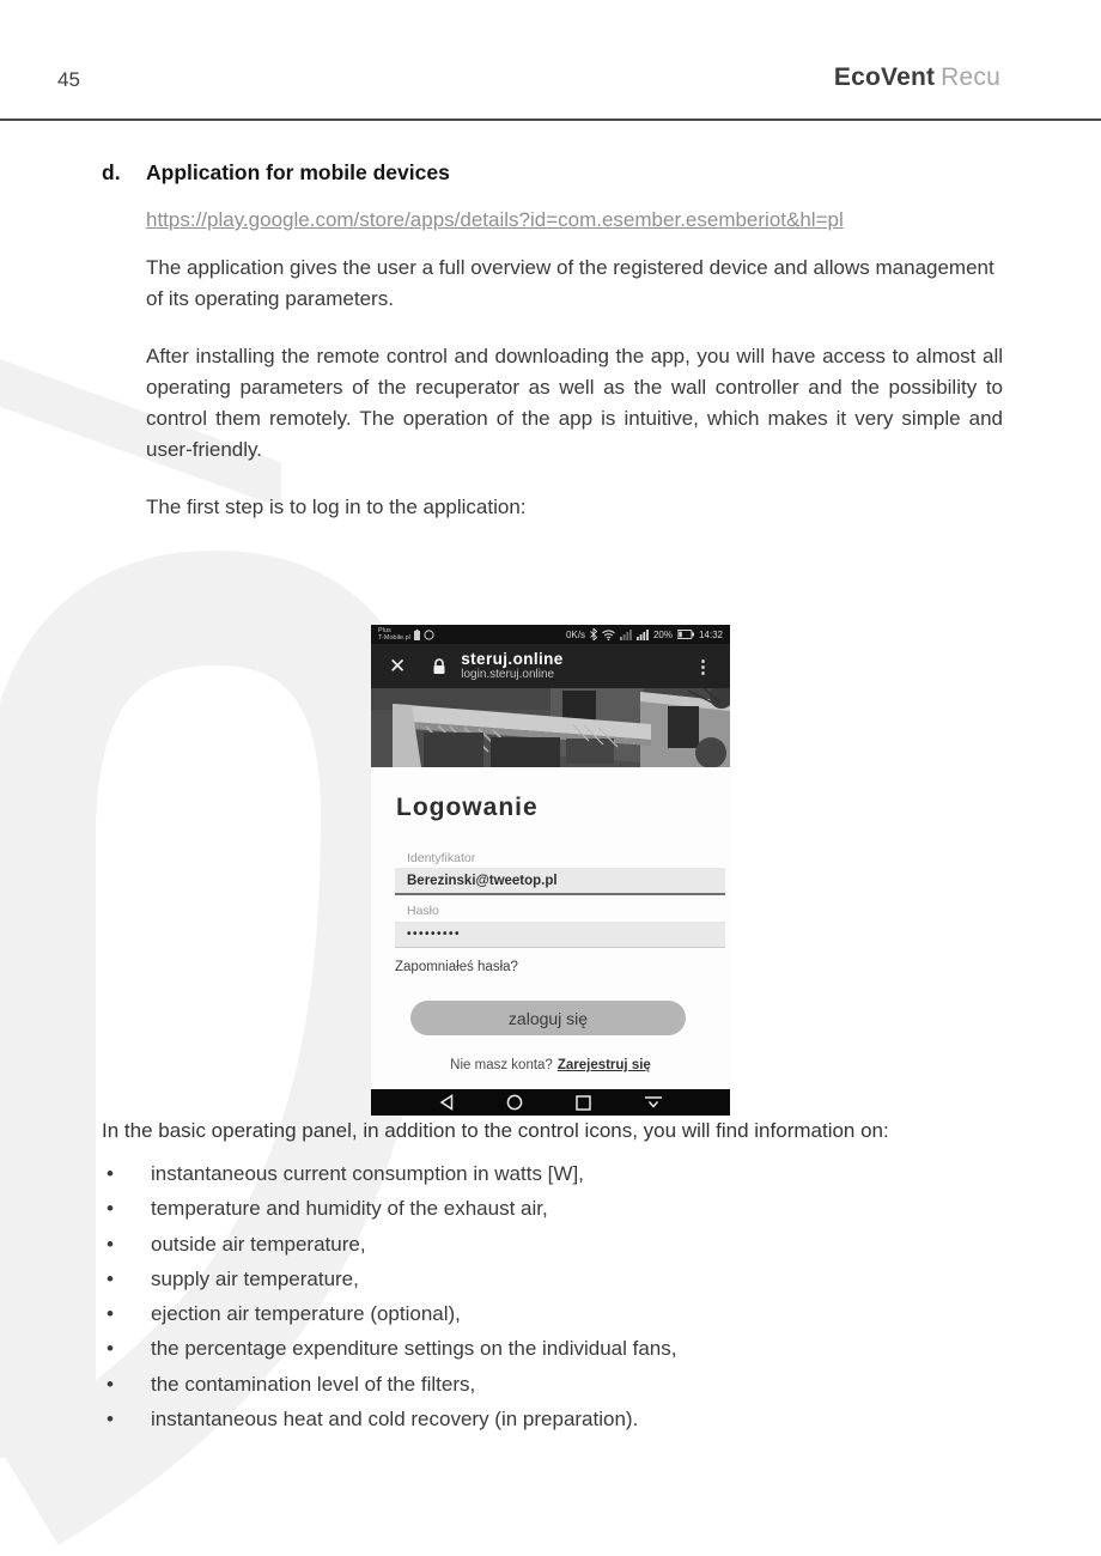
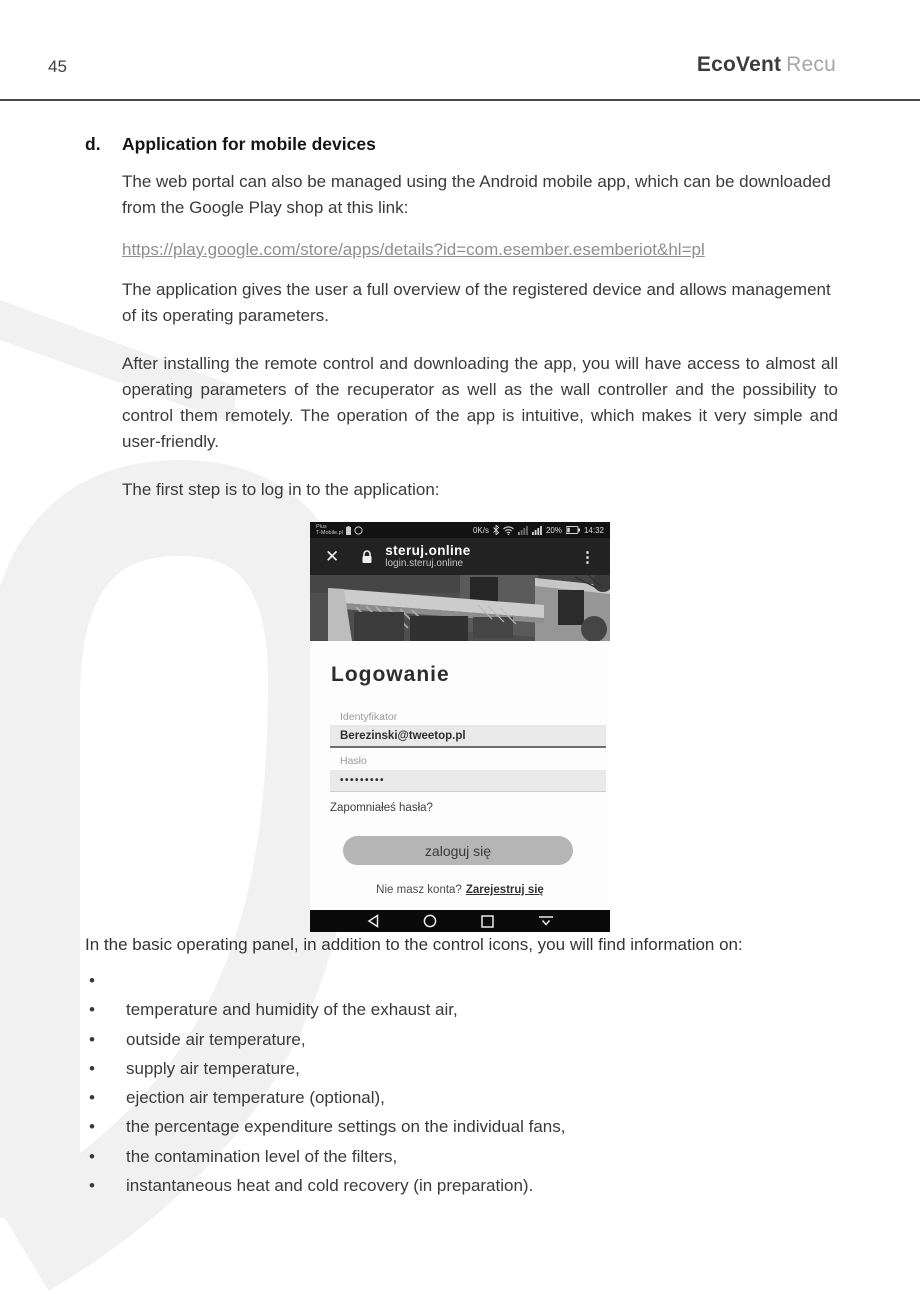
  45
  EcoVent Recu
  d.
  Application for mobile devices
+ The web portal can also be managed using the Android mobile app, which can be downloaded from the Google Play shop at this link:
  https://play.google.com/store/apps/details?id=com.esember.esemberiot&hl=pl
  The application gives the user a full overview of the registered device and allows management of its operating parameters.
  After installing the remote control and downloading the app, you will have access to almost all operating parameters of the recuperator as well as the wall controller and the possibility to control them remotely. The operation of the app is intuitive, which makes it very simple and user-friendly.
  The first step is to log in to the application:
  0K/s
  20%
  14:32
  ✕
  steruj.online
  login.steruj.online
  ⋮
  Logowanie
  Identyfikator
  Berezinski@tweetop.pl
  Hasło
  •••••••••
  Zapomniałeś hasła?
  zaloguj się
  Nie masz konta? Zarejestruj się
  In the basic operating panel, in addition to the control icons, you will find information on:
  •
- instantaneous current consumption in watts [W],
  •
  temperature and humidity of the exhaust air,
  •
  outside air temperature,
  •
  supply air temperature,
  •
  ejection air temperature (optional),
  •
  the percentage expenditure settings on the individual fans,
  •
  the contamination level of the filters,
  •
  instantaneous heat and cold recovery (in preparation).
